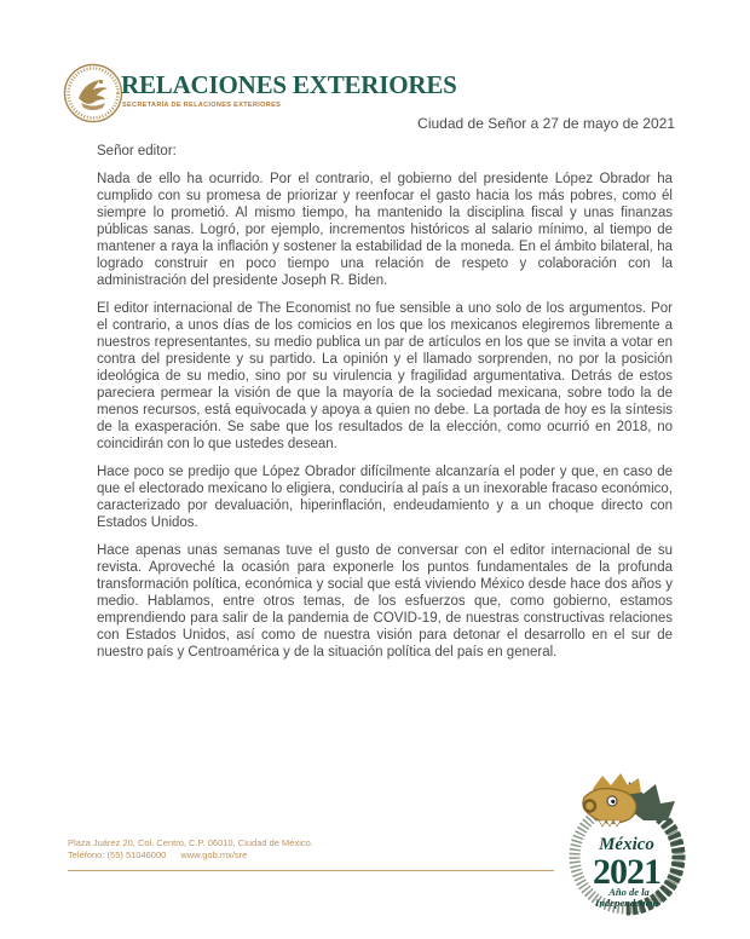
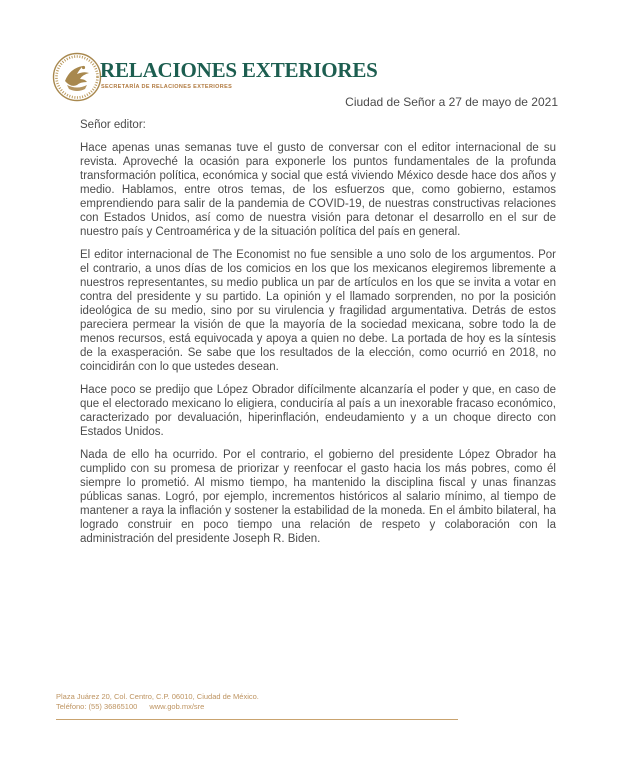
  RELACIONES EXTERIORES
  Ciudad de Señor a 27 de mayo de 2021
  Señor editor:
- Nada de ello ha ocurrido. Por el contrario, el gobierno del presidente López Obrador ha cumplido con su promesa de priorizar y reenfocar el gasto hacia los más pobres, como él siempre lo prometió. Al mismo tiempo, ha mantenido la disciplina fiscal y unas finanzas públicas sanas. Logró, por ejemplo, incrementos históricos al salario mínimo, al tiempo de mantener a raya la inflación y sostener la estabilidad de la moneda. En el ámbito bilateral, ha logrado construir en poco tiempo una relación de respeto y colaboración con la administración del presidente Joseph R. Biden.
+ Hace apenas unas semanas tuve el gusto de conversar con el editor internacional de su revista. Aproveché la ocasión para exponerle los puntos fundamentales de la profunda transformación política, económica y social que está viviendo México desde hace dos años y medio. Hablamos, entre otros temas, de los esfuerzos que, como gobierno, estamos emprendiendo para salir de la pandemia de COVID-19, de nuestras constructivas relaciones con Estados Unidos, así como de nuestra visión para detonar el desarrollo en el sur de nuestro país y Centroamérica y de la situación política del país en general.
  El editor internacional de The Economist no fue sensible a uno solo de los argumentos. Por el contrario, a unos días de los comicios en los que los mexicanos elegiremos libremente a nuestros representantes, su medio publica un par de artículos en los que se invita a votar en contra del presidente y su partido. La opinión y el llamado sorprenden, no por la posición ideológica de su medio, sino por su virulencia y fragilidad argumentativa. Detrás de estos pareciera permear la visión de que la mayoría de la sociedad mexicana, sobre todo la de menos recursos, está equivocada y apoya a quien no debe. La portada de hoy es la síntesis de la exasperación. Se sabe que los resultados de la elección, como ocurrió en 2018, no coincidirán con lo que ustedes desean.
  Hace poco se predijo que López Obrador difícilmente alcanzaría el poder y que, en caso de que el electorado mexicano lo eligiera, conduciría al país a un inexorable fracaso económico, caracterizado por devaluación, hiperinflación, endeudamiento y a un choque directo con Estados Unidos.
- Hace apenas unas semanas tuve el gusto de conversar con el editor internacional de su revista. Aproveché la ocasión para exponerle los puntos fundamentales de la profunda transformación política, económica y social que está viviendo México desde hace dos años y medio. Hablamos, entre otros temas, de los esfuerzos que, como gobierno, estamos emprendiendo para salir de la pandemia de COVID-19, de nuestras constructivas relaciones con Estados Unidos, así como de nuestra visión para detonar el desarrollo en el sur de nuestro país y Centroamérica y de la situación política del país en general.
+ Nada de ello ha ocurrido. Por el contrario, el gobierno del presidente López Obrador ha cumplido con su promesa de priorizar y reenfocar el gasto hacia los más pobres, como él siempre lo prometió. Al mismo tiempo, ha mantenido la disciplina fiscal y unas finanzas públicas sanas. Logró, por ejemplo, incrementos históricos al salario mínimo, al tiempo de mantener a raya la inflación y sostener la estabilidad de la moneda. En el ámbito bilateral, ha logrado construir en poco tiempo una relación de respeto y colaboración con la administración del presidente Joseph R. Biden.
  Plaza Juárez 20, Col. Centro, C.P. 06010, Ciudad de México.
- Teléfono: (55) 51046000 www.gob.mx/sre
+ Teléfono: (55) 36865100 www.gob.mx/sre
- México
- 2021
- Año de la
- Independencia
